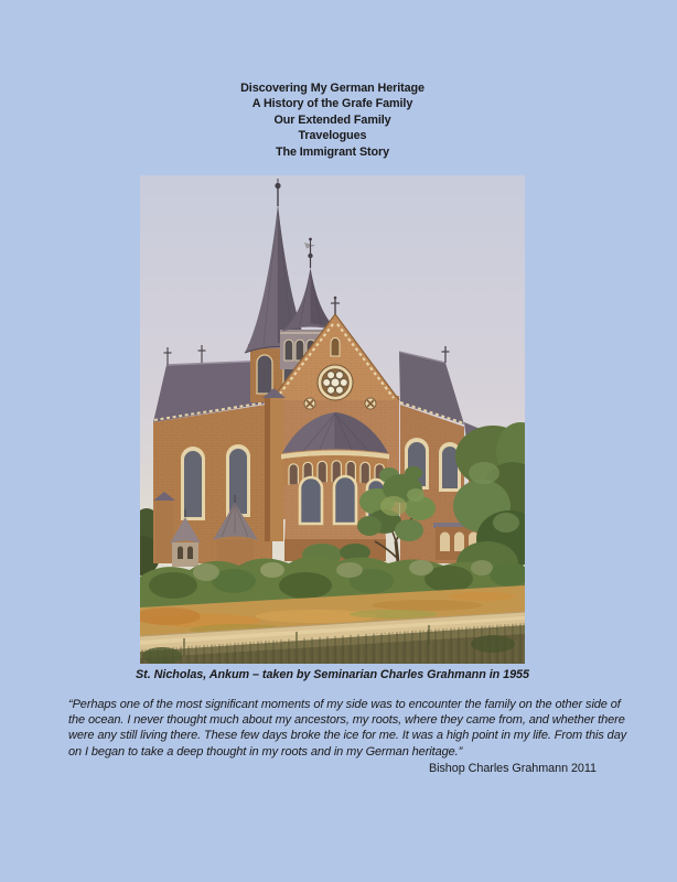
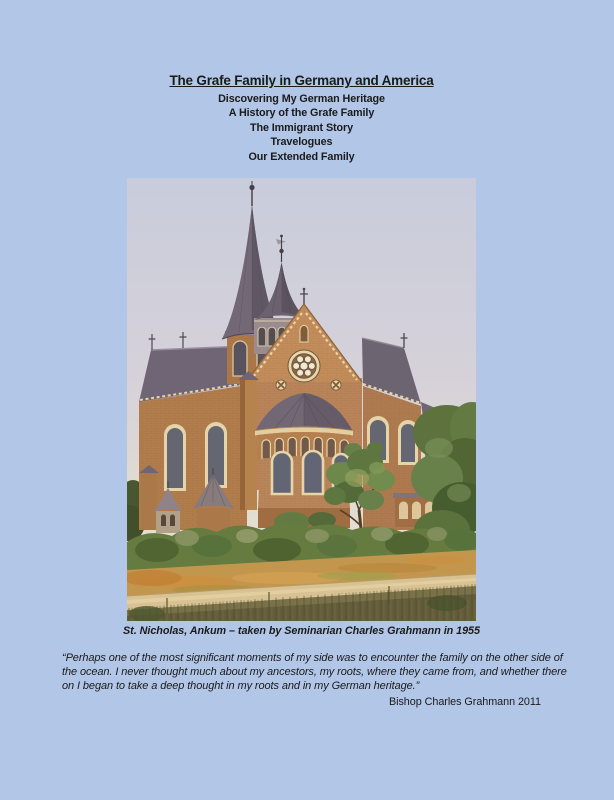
+ The Grafe Family in Germany and America
  Discovering My German Heritage
  A History of the Grafe Family
- Our Extended Family
+ The Immigrant Story
  Travelogues
- The Immigrant Story
+ Our Extended Family
  St. Nicholas, Ankum – taken by Seminarian Charles Grahmann in 1955
  “Perhaps one of the most significant moments of my side was to encounter the family on the other side of
  the ocean. I never thought much about my ancestors, my roots, where they came from, and whether there
- were any still living there. These few days broke the ice for me. It was a high point in my life. From this day
  on I began to take a deep thought in my roots and in my German heritage.”
  Bishop Charles Grahmann 2011
